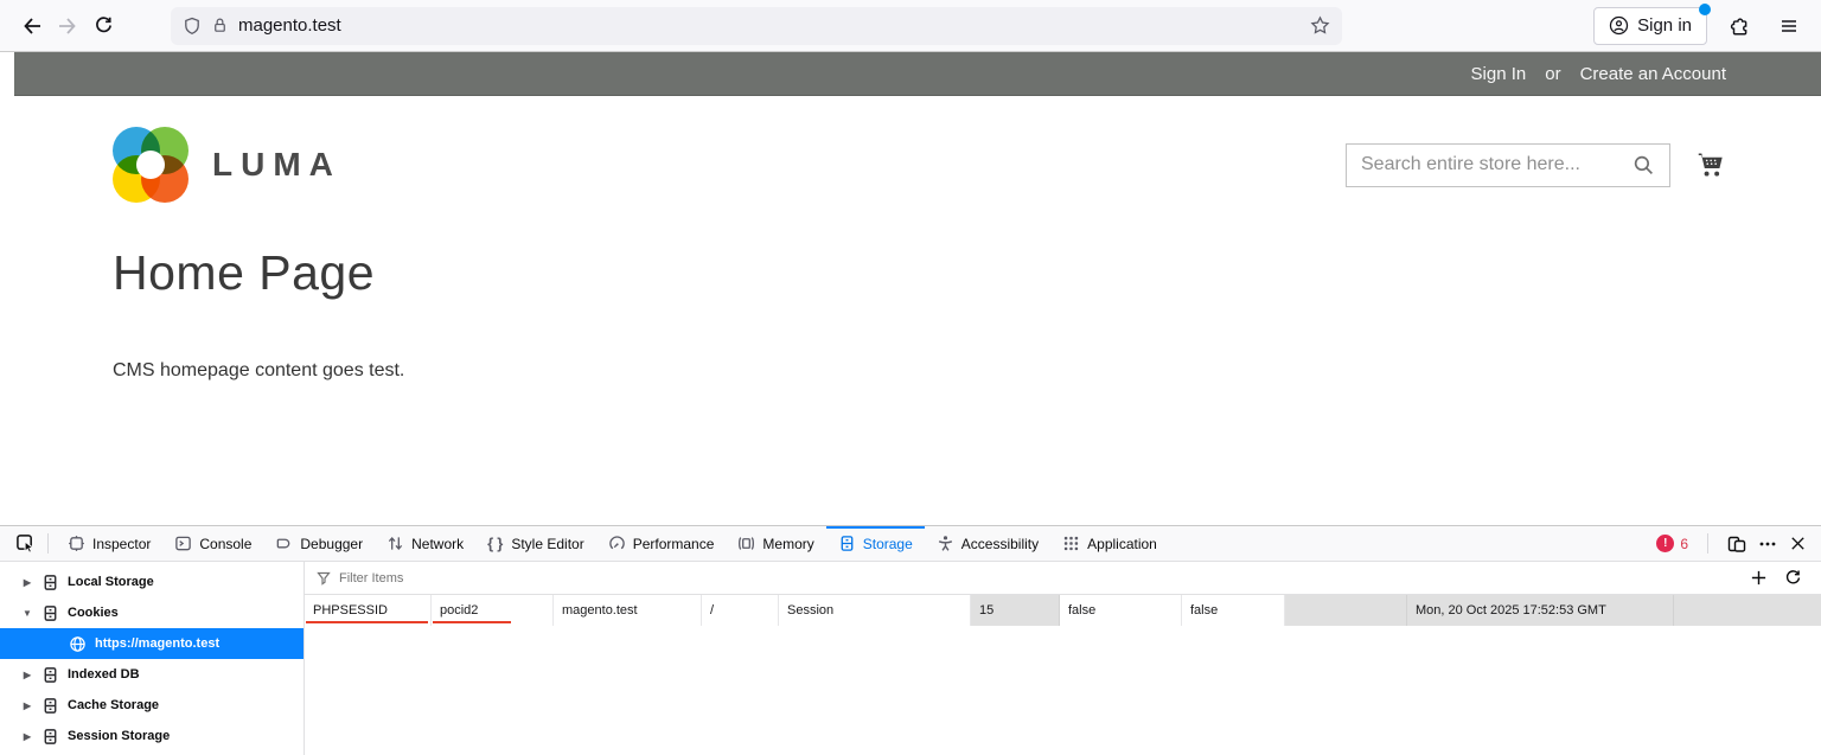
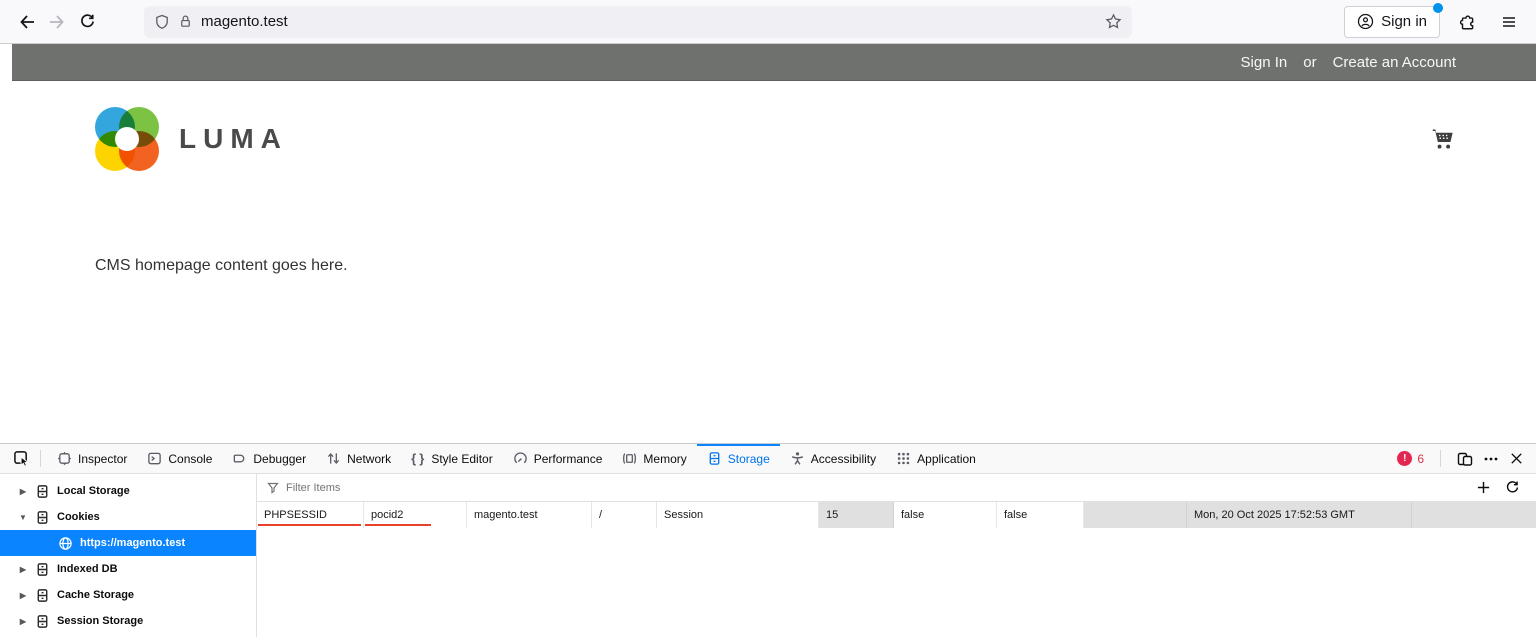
  magento.test
  Sign in
  Sign In
  or
  Create an Account
  LUMA
- Search entire store here...
- Home Page
- CMS homepage content goes test.
+ CMS homepage content goes here.
  Inspector
  Console
  Debugger
  Network
  { }
  Style Editor
  Performance
  Memory
  Storage
  Accessibility
  Application
  !
  6
  ▶
  Local Storage
  ▼
  Cookies
  https://magento.test
  ▶
  Indexed DB
  ▶
  Cache Storage
  ▶
  Session Storage
  Filter Items
  PHPSESSID
  pocid2
  magento.test
  /
  Session
  15
  false
  false
  Mon, 20 Oct 2025 17:52:53 GMT
